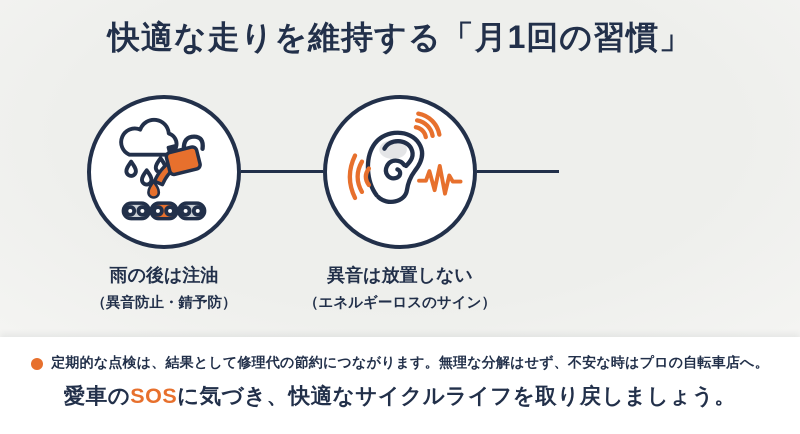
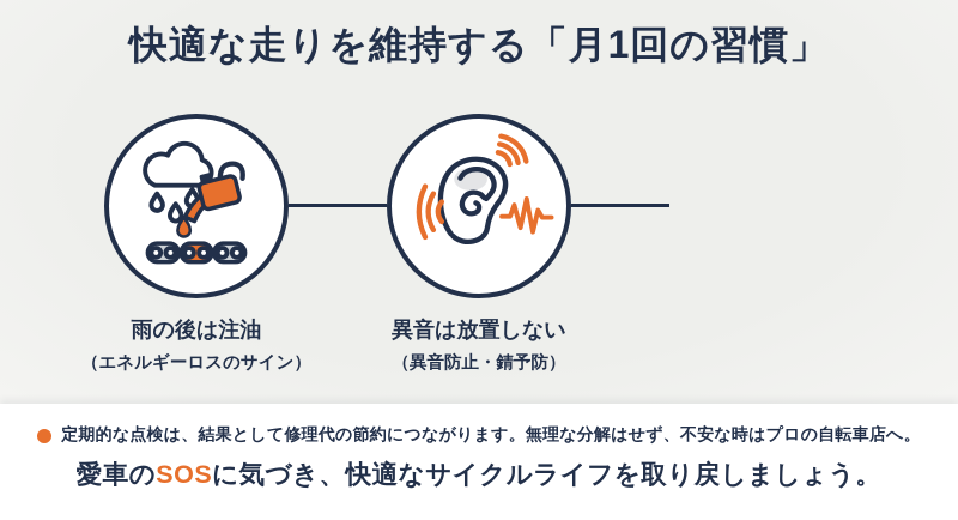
  快適な走りを維持する「月1回の習慣」
  雨の後は注油
- （異音防止・錆予防）
+ （エネルギーロスのサイン）
  異音は放置しない
- （エネルギーロスのサイン）
+ （異音防止・錆予防）
  定期的な点検は、結果として修理代の節約につながります。無理な分解はせず、不安な時はプロの自転車店へ。
  愛車のSOSに気づき、快適なサイクルライフを取り戻しましょう。
